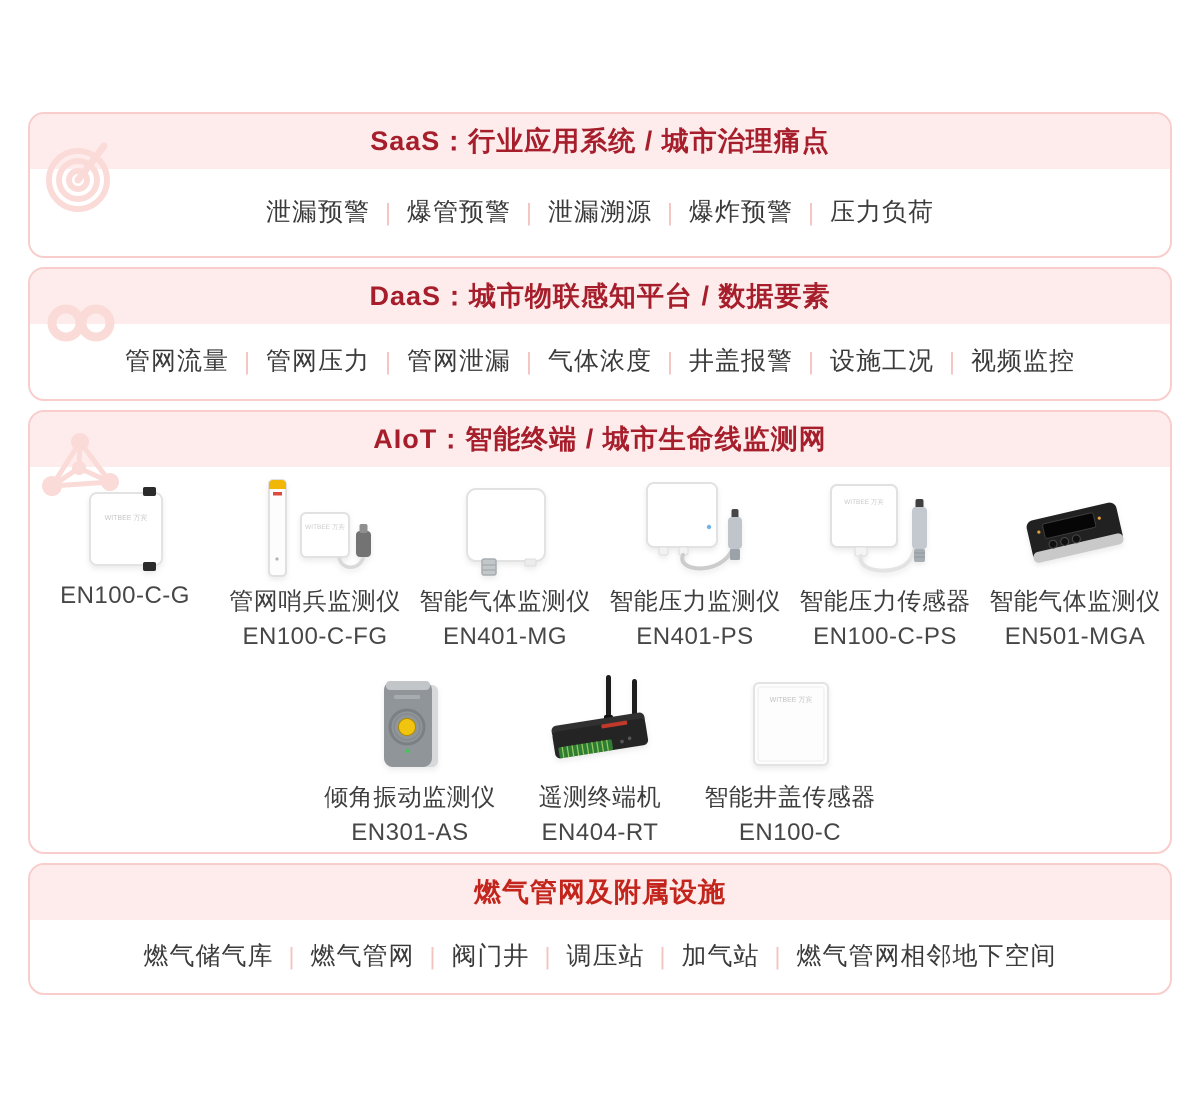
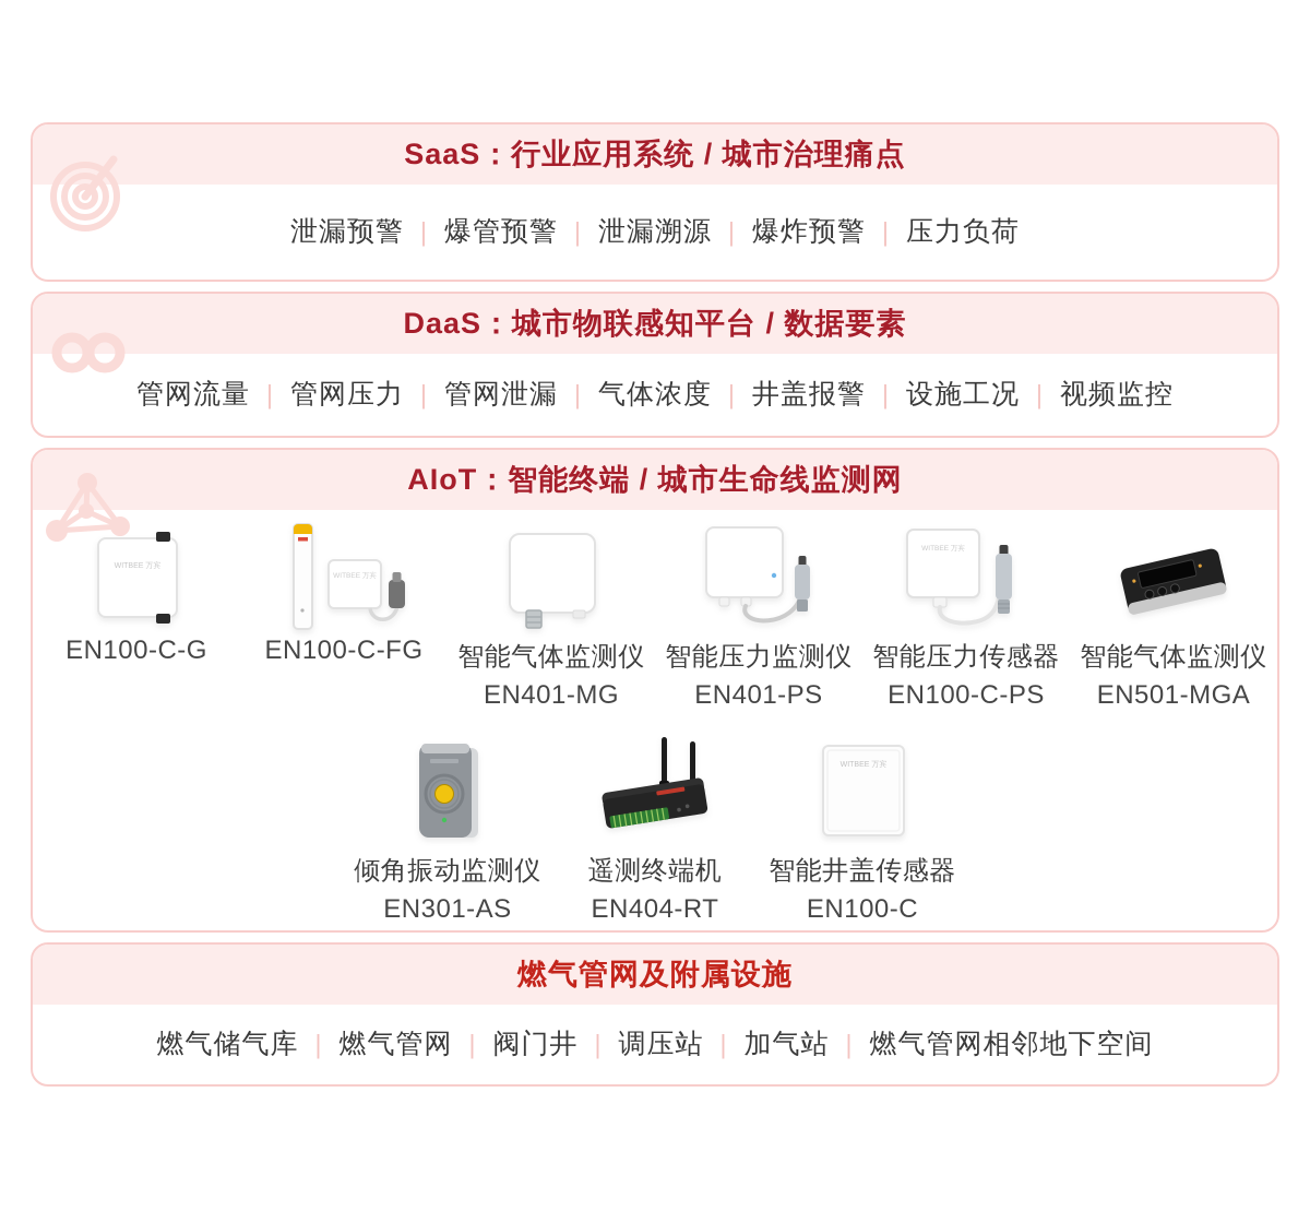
  SaaS：行业应用系统 / 城市治理痛点
  泄漏预警
  |
  爆管预警
  |
  泄漏溯源
  |
  爆炸预警
  |
  压力负荷
  DaaS：城市物联感知平台 / 数据要素
  管网流量
  |
  管网压力
  |
  管网泄漏
  |
  气体浓度
  |
  井盖报警
  |
  设施工况
  |
  视频监控
  AIoT：智能终端 / 城市生命线监测网
  EN100-C-G
- 管网哨兵监测仪
  EN100-C-FG
  智能气体监测仪
  EN401-MG
  智能压力监测仪
  EN401-PS
  智能压力传感器
  EN100-C-PS
  智能气体监测仪
  EN501-MGA
  倾角振动监测仪
  EN301-AS
  遥测终端机
  EN404-RT
  智能井盖传感器
  EN100-C
  燃气管网及附属设施
  燃气储气库
  |
  燃气管网
  |
  阀门井
  |
  调压站
  |
  加气站
  |
  燃气管网相邻地下空间
